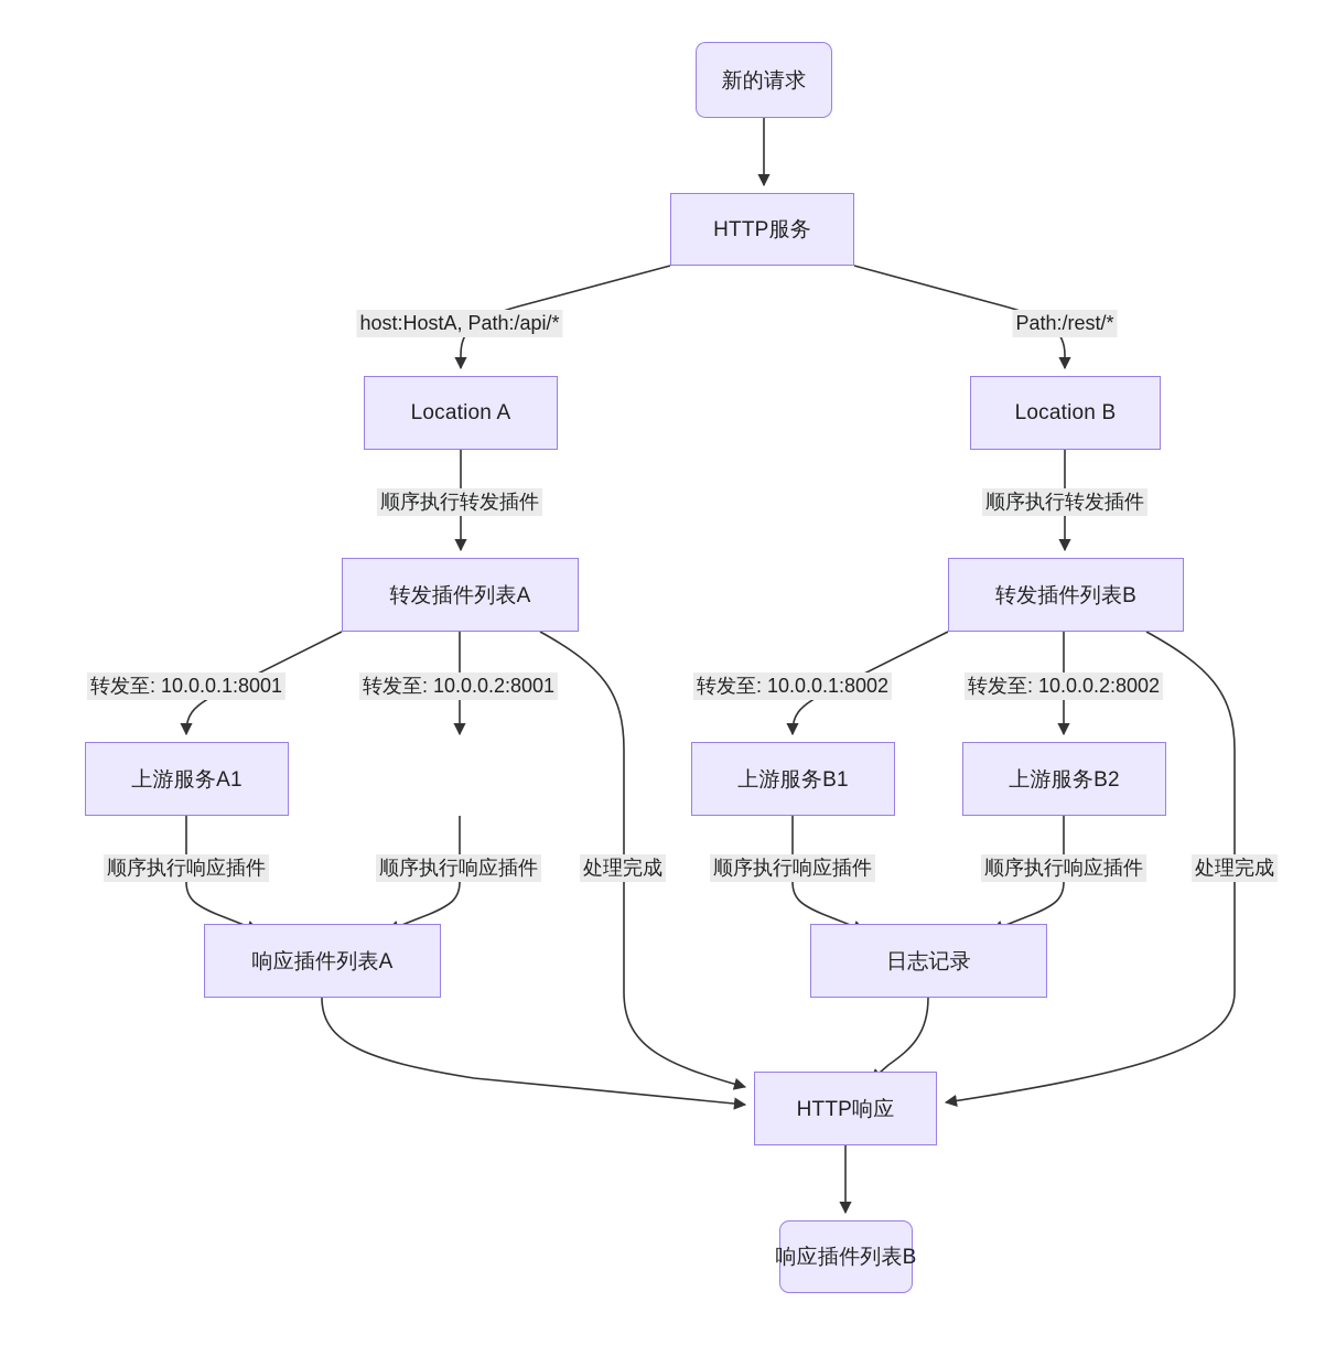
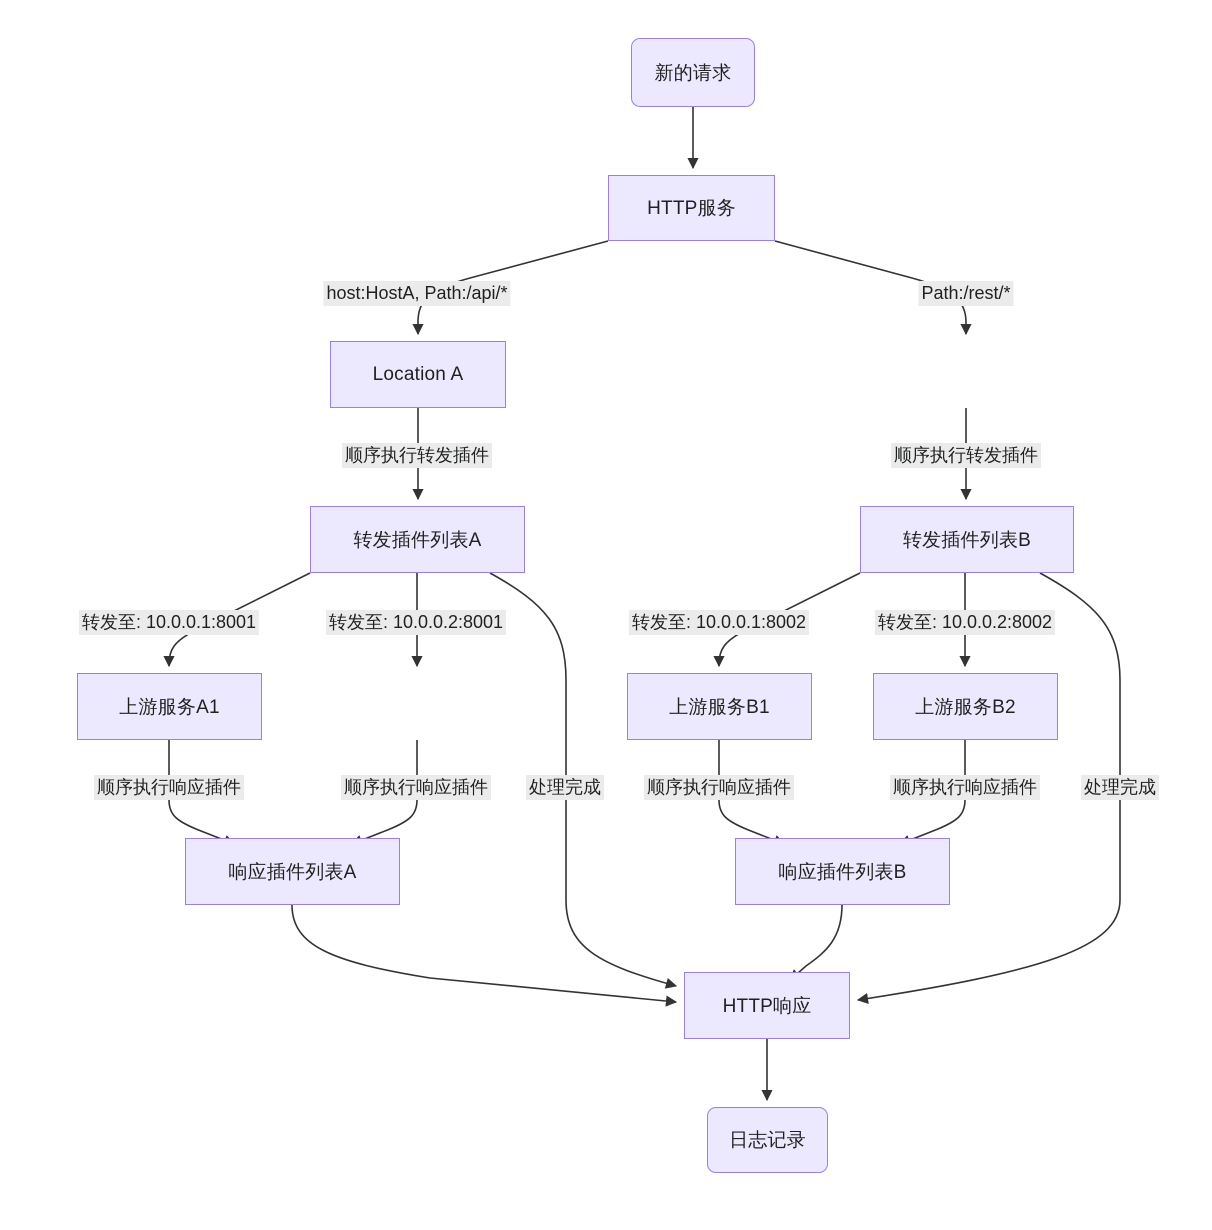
  新的请求
  HTTP服务
  Location A
- Location B
  转发插件列表A
  转发插件列表B
  上游服务A1
  上游服务B1
  上游服务B2
  响应插件列表A
- 日志记录
+ 响应插件列表B
  HTTP响应
- 响应插件列表B
+ 日志记录
  host:HostA, Path:/api/*
  Path:/rest/*
  顺序执行转发插件
  顺序执行转发插件
  转发至: 10.0.0.1:8001
  转发至: 10.0.0.2:8001
  转发至: 10.0.0.1:8002
  转发至: 10.0.0.2:8002
  顺序执行响应插件
  顺序执行响应插件
  顺序执行响应插件
  顺序执行响应插件
  处理完成
  处理完成
